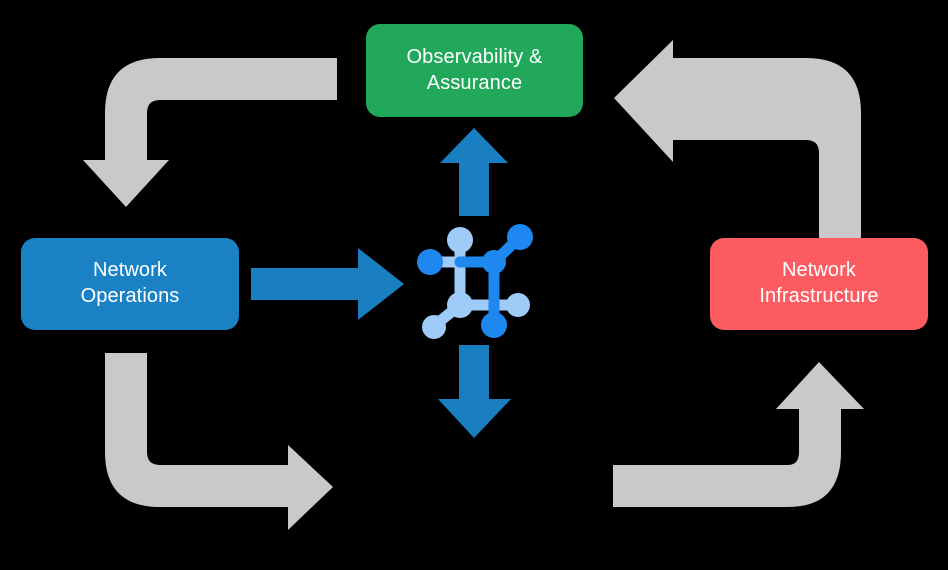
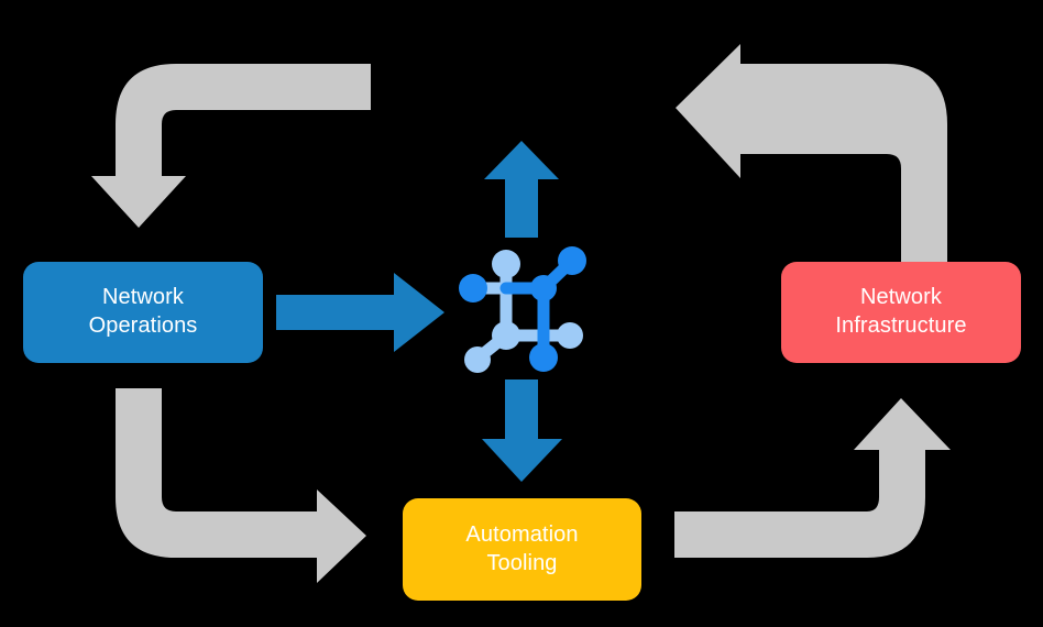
- Observability &
- Assurance
  Network
  Operations
  Network
  Infrastructure
+ Automation
+ Tooling
